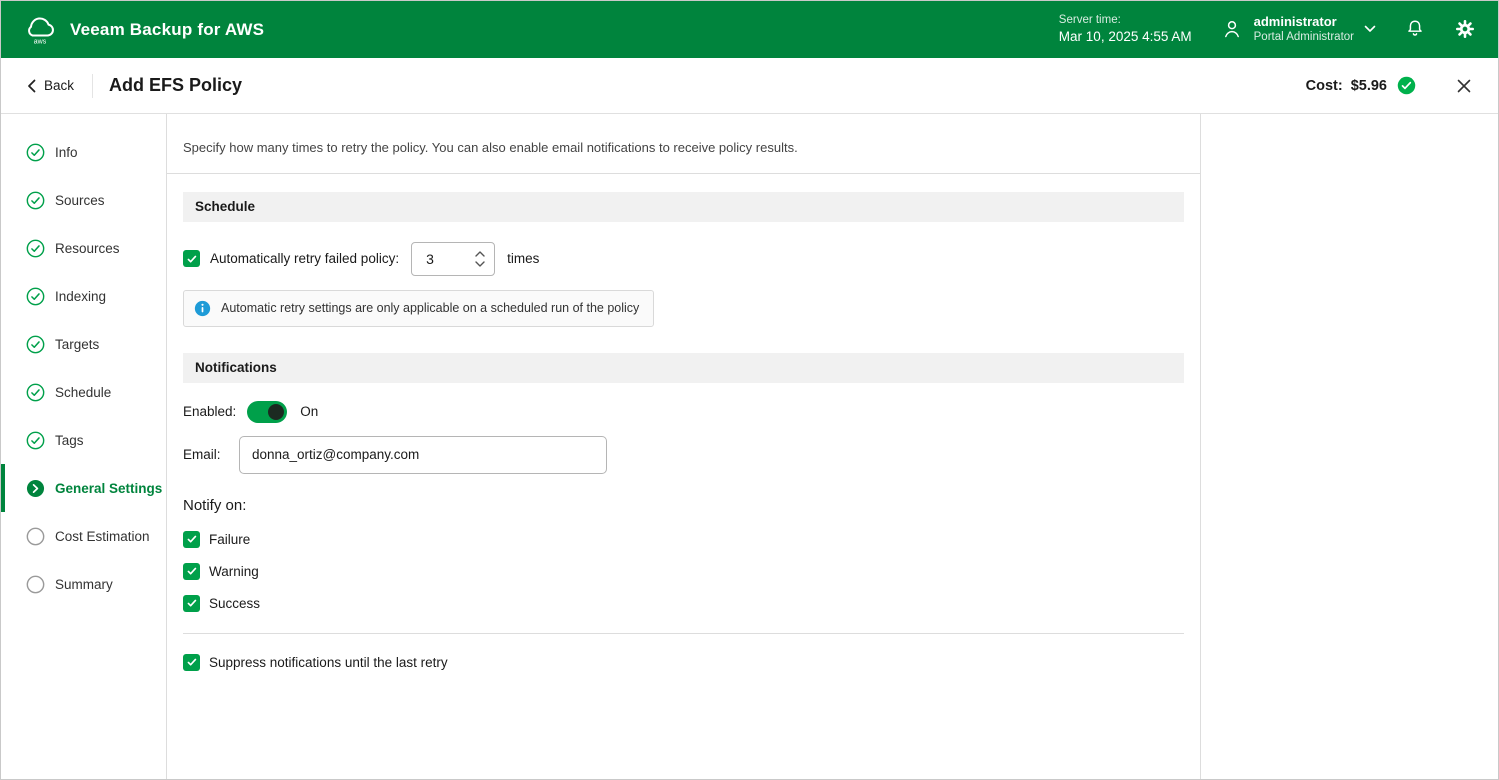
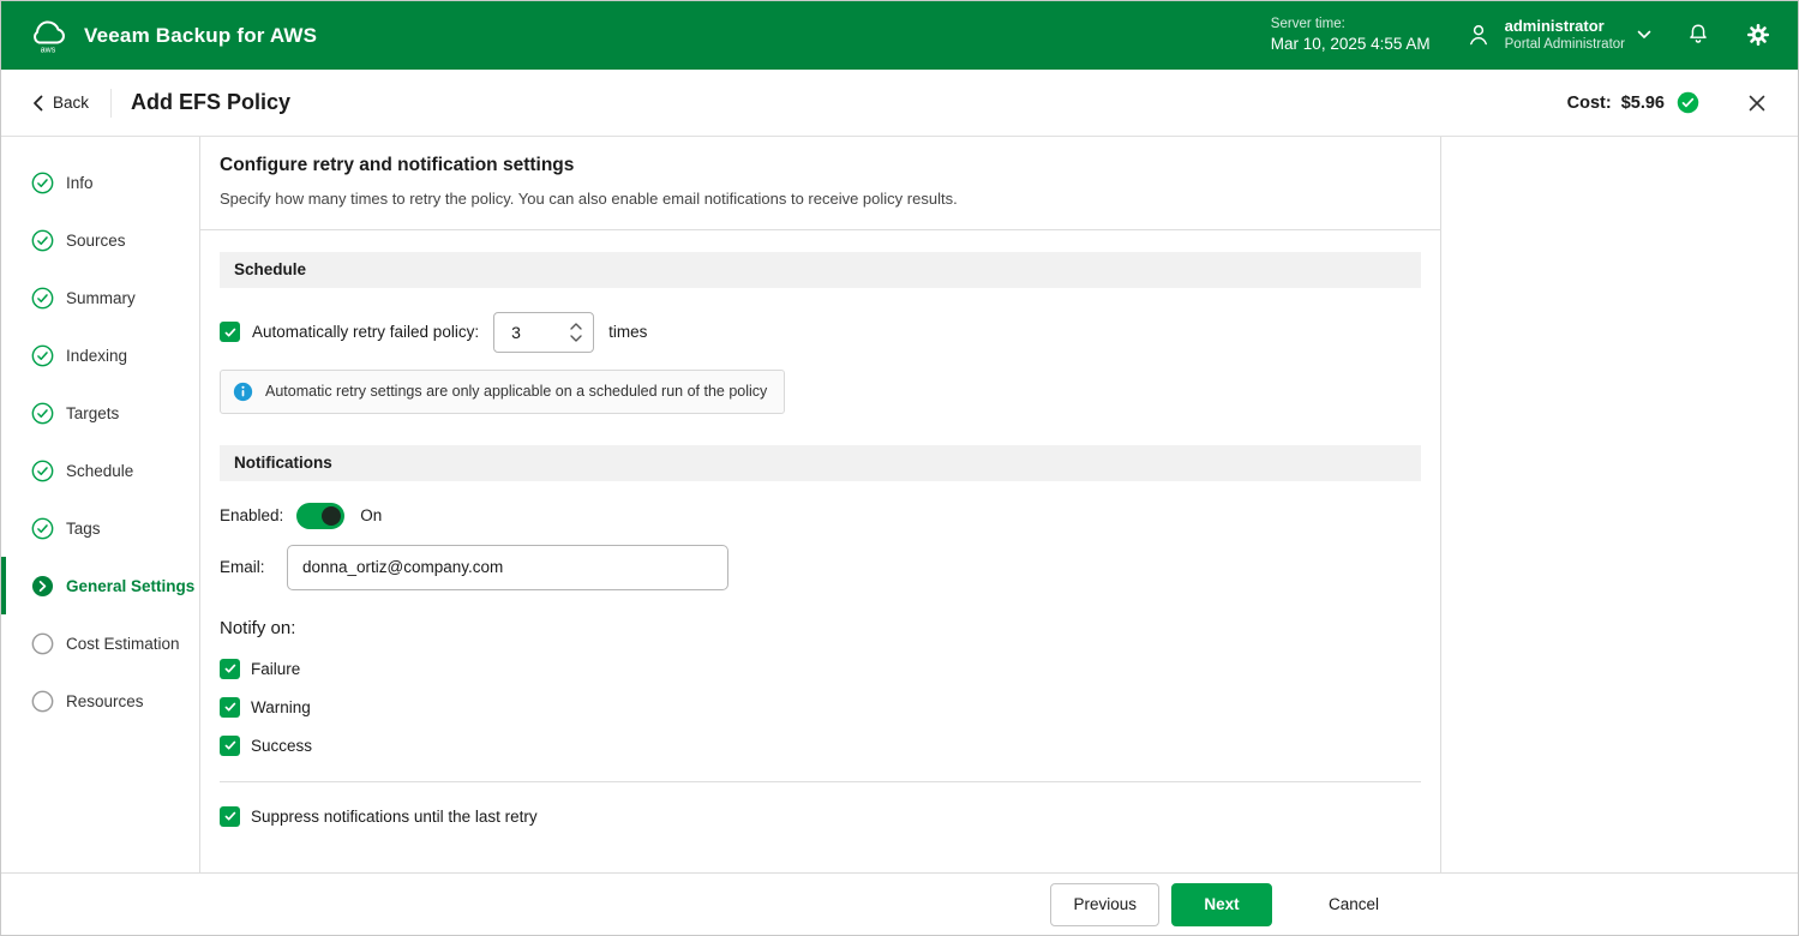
  Veeam Backup for AWS
  Server time:
  Mar 10, 2025 4:55 AM
  administrator
  Portal Administrator
  Back
  Add EFS Policy
  Cost:
  $5.96
  Info
  Sources
- Resources
+ Summary
  Indexing
  Targets
  Schedule
  Tags
  General Settings
  Cost Estimation
- Summary
+ Resources
+ Configure retry and notification settings
  Specify how many times to retry the policy. You can also enable email notifications to receive policy results.
  Schedule
  Automatically retry failed policy:
  3
  times
  Automatic retry settings are only applicable on a scheduled run of the policy
  Notifications
  Enabled:
  On
  Email:
  donna_ortiz@company.com
  Notify on:
  Failure
  Warning
  Success
  Suppress notifications until the last retry
+ Previous
+ Next
+ Cancel
